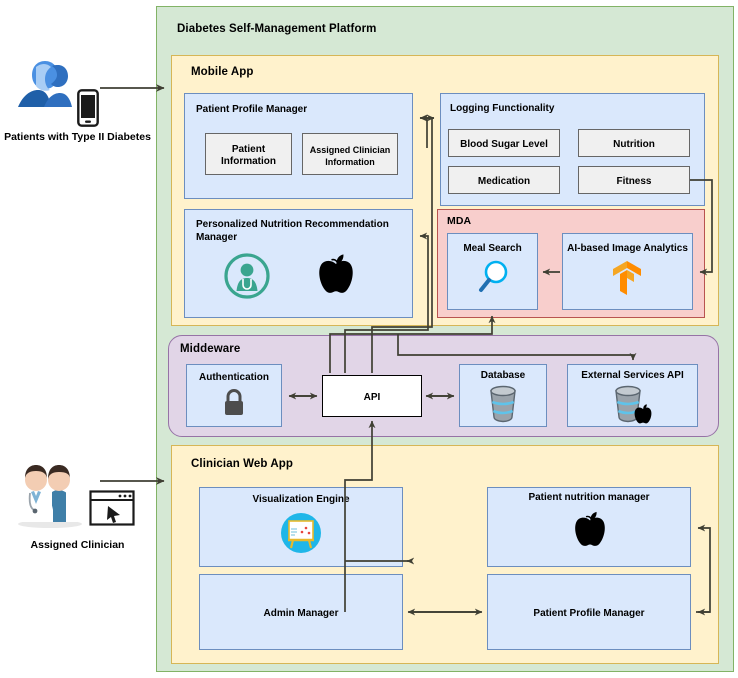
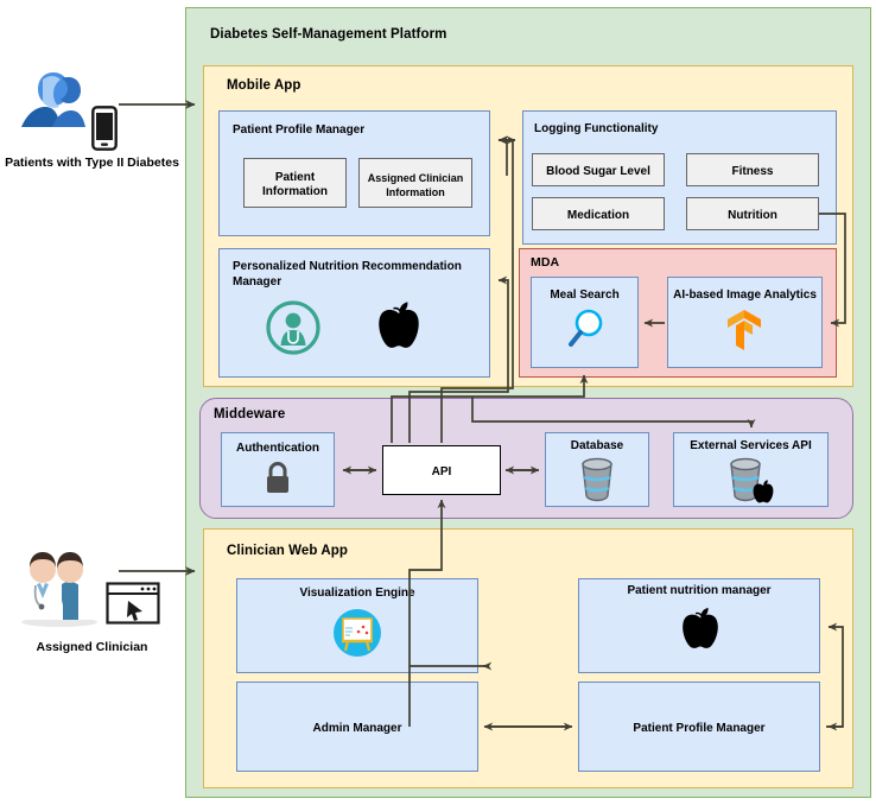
  Diabetes Self-Management Platform
  Mobile App
  Patient Profile Manager
  Patient Information
  Assigned Clinician Information
  Logging Functionality
  Blood Sugar Level
- Nutrition
+ Fitness
  Medication
- Fitness
+ Nutrition
  Personalized Nutrition Recommendation Manager
  MDA
  Meal Search
  AI-based Image Analytics
  Middeware
  Authentication
  API
  Database
  External Services API
  Clinician Web App
  Visualization Engine
  Patient nutrition manager
  Admin Manager
  Patient Profile Manager
  Patients with Type II Diabetes
  Assigned Clinician
